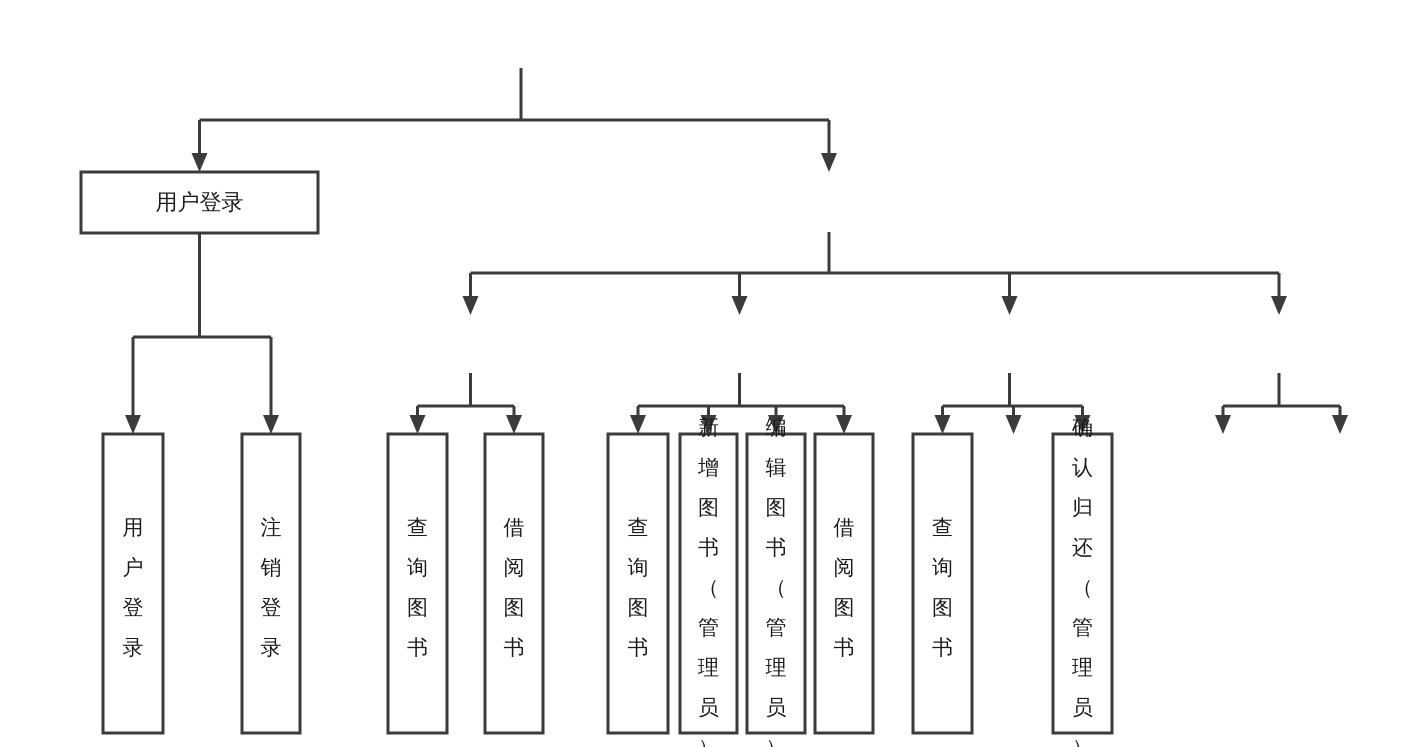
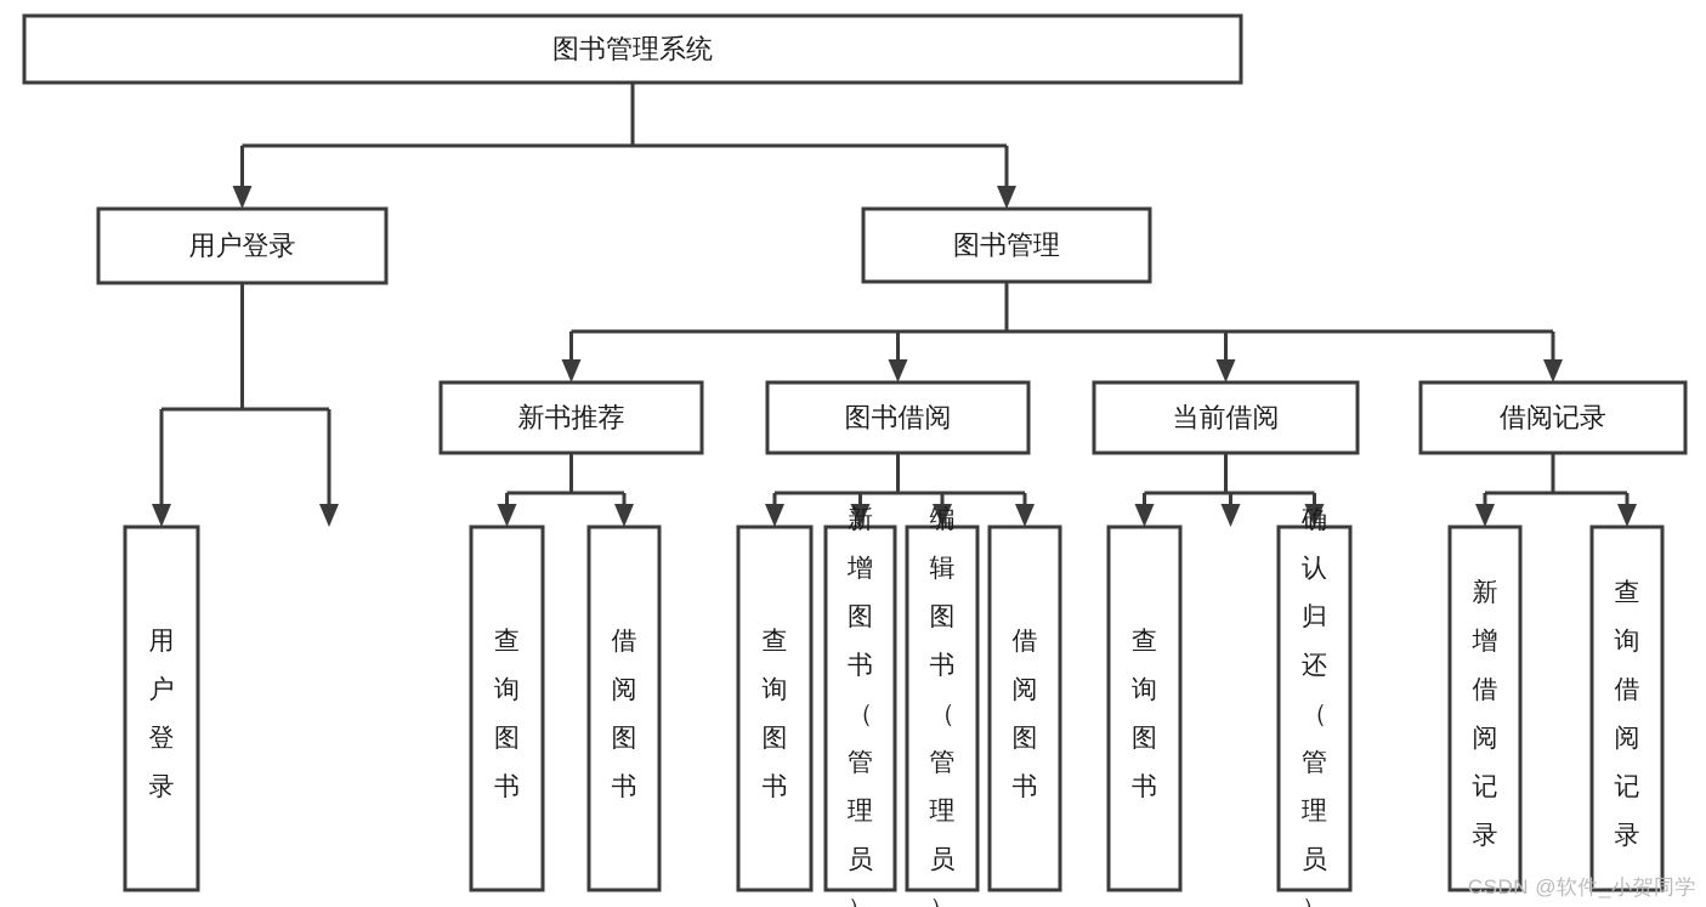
+ 图书管理系统
  用户登录
+ 图书管理
+ 新书推荐
+ 图书借阅
+ 当前借阅
+ 借阅记录
  用户登录
- 注销登录
  查询图书
  借阅图书
  查询图书
  新增图书（管理员
  编辑图书（管理员
  借阅图书
  查询图书
  确认归还（管理员
+ 新增借阅记录
+ 查询借阅记录
+ CSDN @软件_小贺同学
